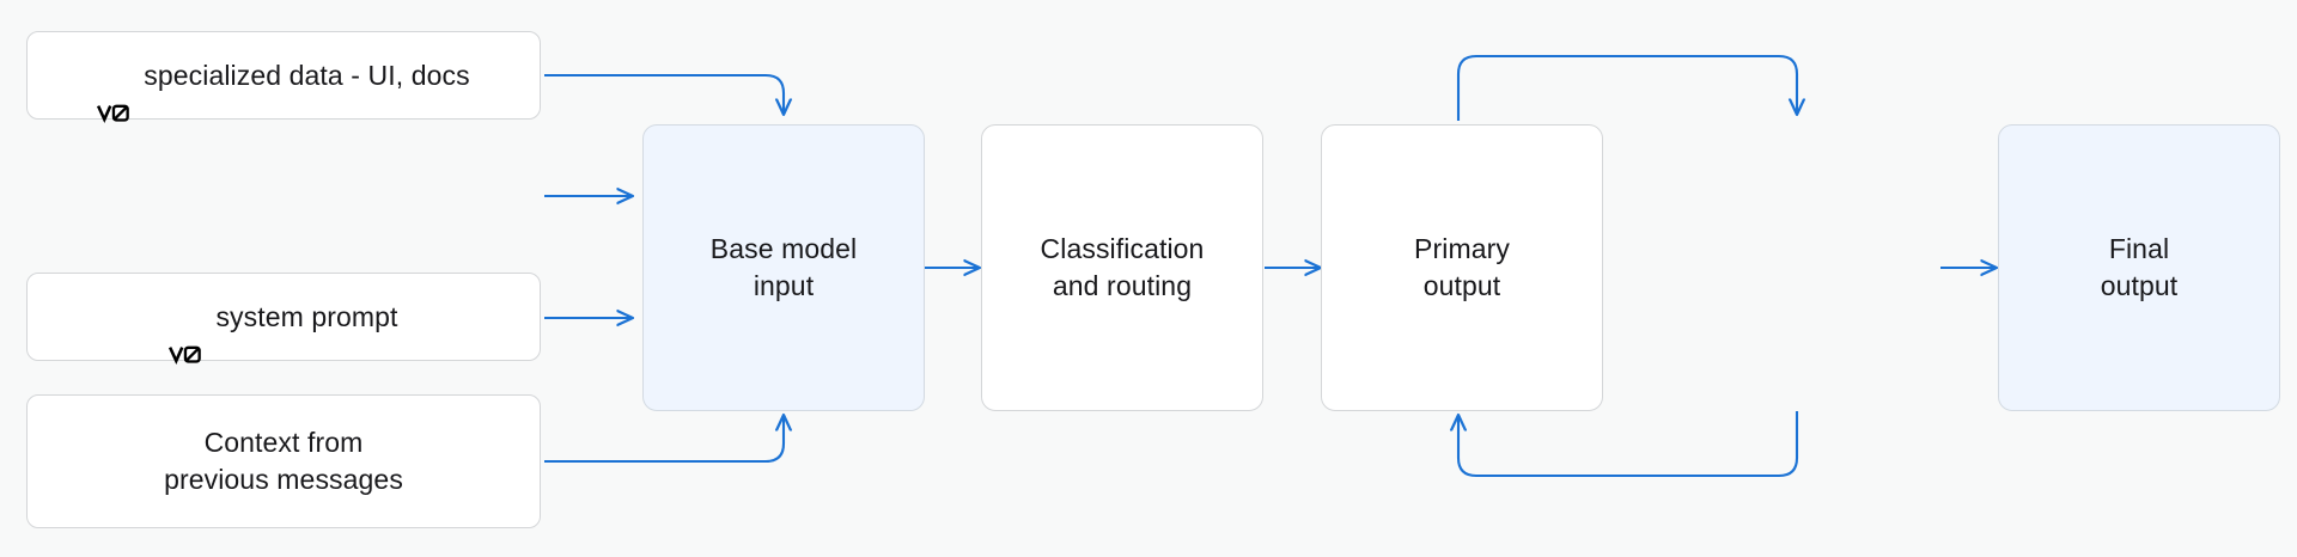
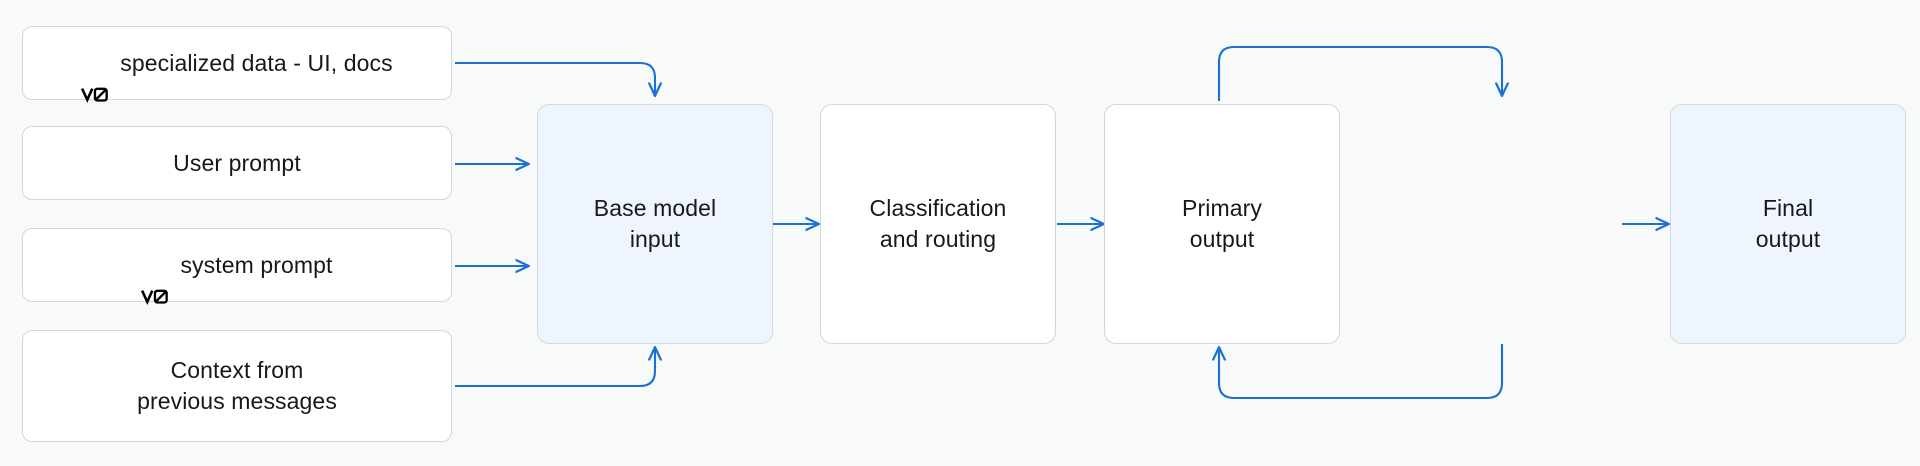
  specialized data - UI, docs
+ User prompt
  system prompt
  Context from
  previous messages
  Base model
  input
  Classification
  and routing
  Primary
  output
  Final
  output
